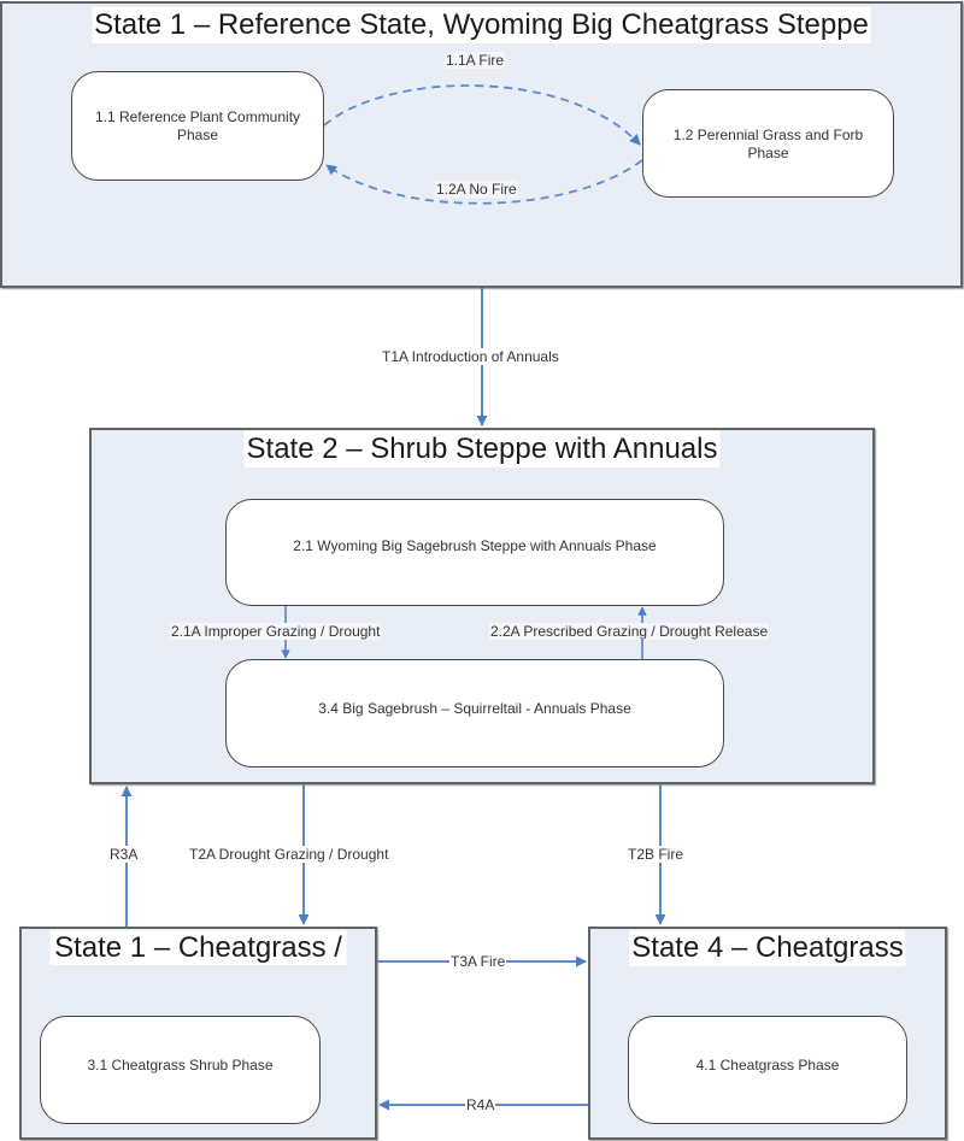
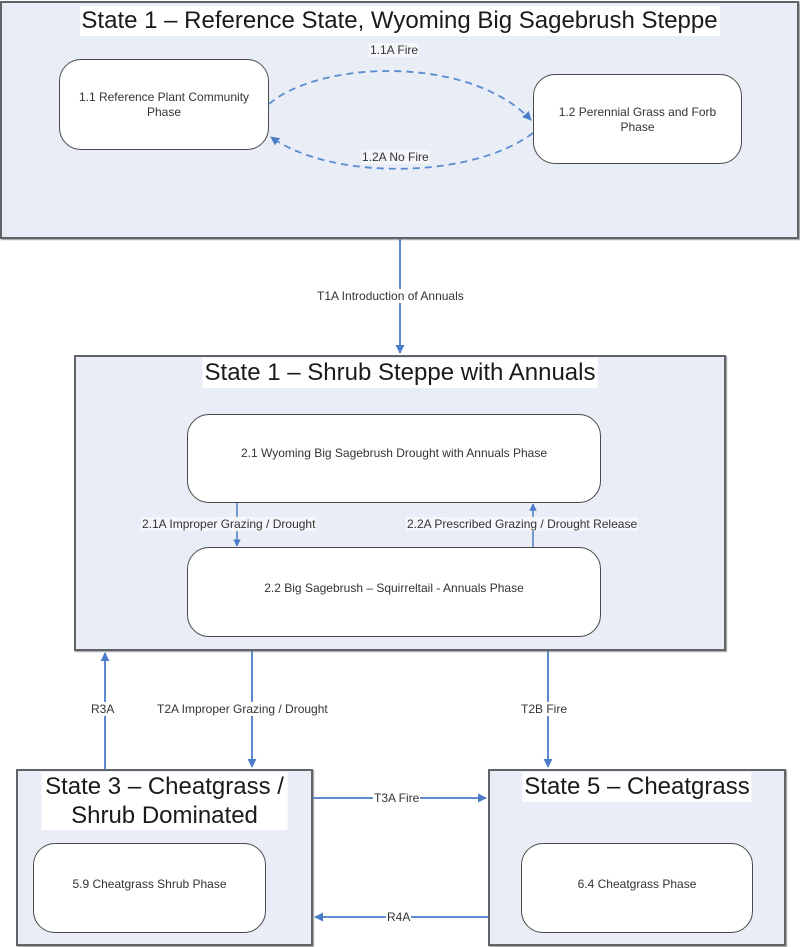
- State 1 – Reference State, Wyoming Big Cheatgrass Steppe
+ State 1 – Reference State, Wyoming Big Sagebrush Steppe
  1.1 Reference Plant Community
  Phase
  1.2 Perennial Grass and Forb
  Phase
- State 2 – Shrub Steppe with Annuals
+ State 1 – Shrub Steppe with Annuals
- 2.1 Wyoming Big Sagebrush Steppe with Annuals Phase
+ 2.1 Wyoming Big Sagebrush Drought with Annuals Phase
- 3.4 Big Sagebrush – Squirreltail - Annuals Phase
+ 2.2 Big Sagebrush – Squirreltail - Annuals Phase
- State 1 – Cheatgrass /
+ State 3 – Cheatgrass /
+ Shrub Dominated
- 3.1 Cheatgrass Shrub Phase
+ 5.9 Cheatgrass Shrub Phase
- State 4 – Cheatgrass
+ State 5 – Cheatgrass
- 4.1 Cheatgrass Phase
+ 6.4 Cheatgrass Phase
  1.1A Fire
  1.2A No Fire
  T1A Introduction of Annuals
  2.1A Improper Grazing / Drought
  2.2A Prescribed Grazing / Drought Release
  R3A
- T2A Drought Grazing / Drought
+ T2A Improper Grazing / Drought
  T2B Fire
  T3A Fire
  R4A
